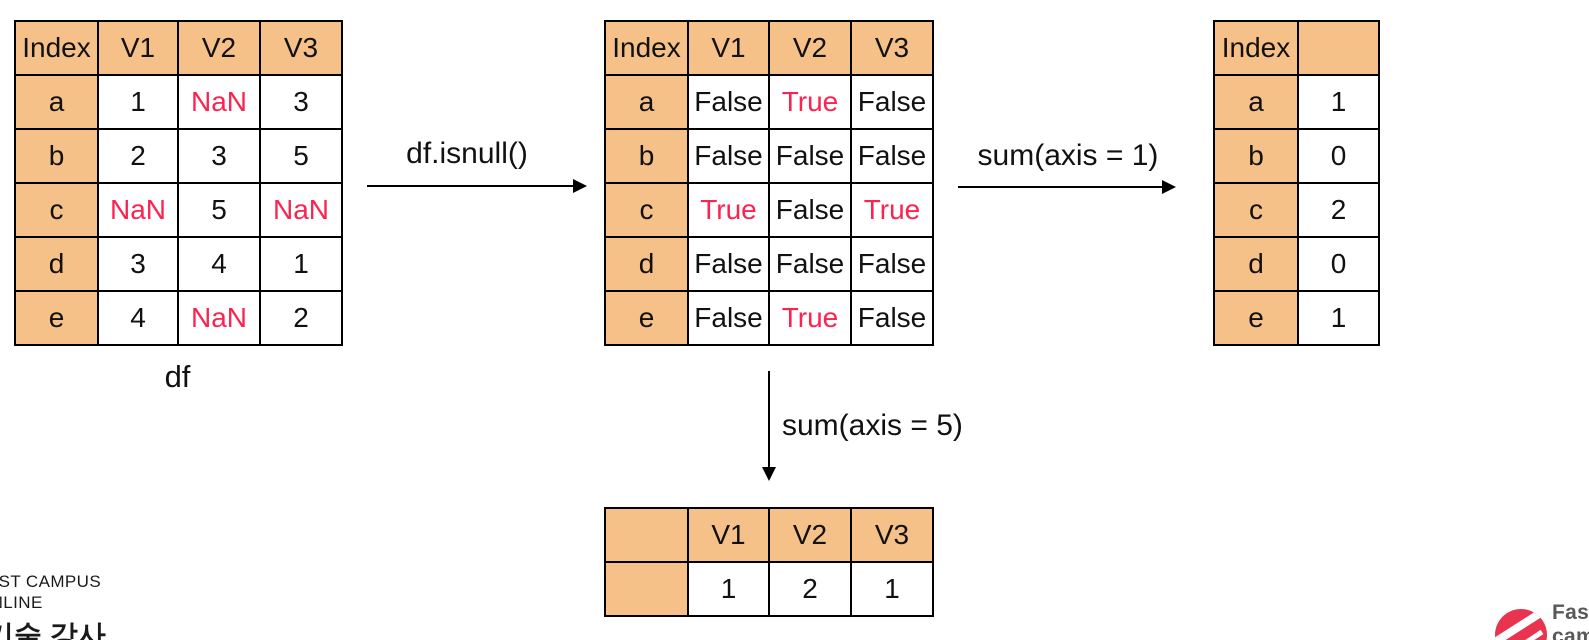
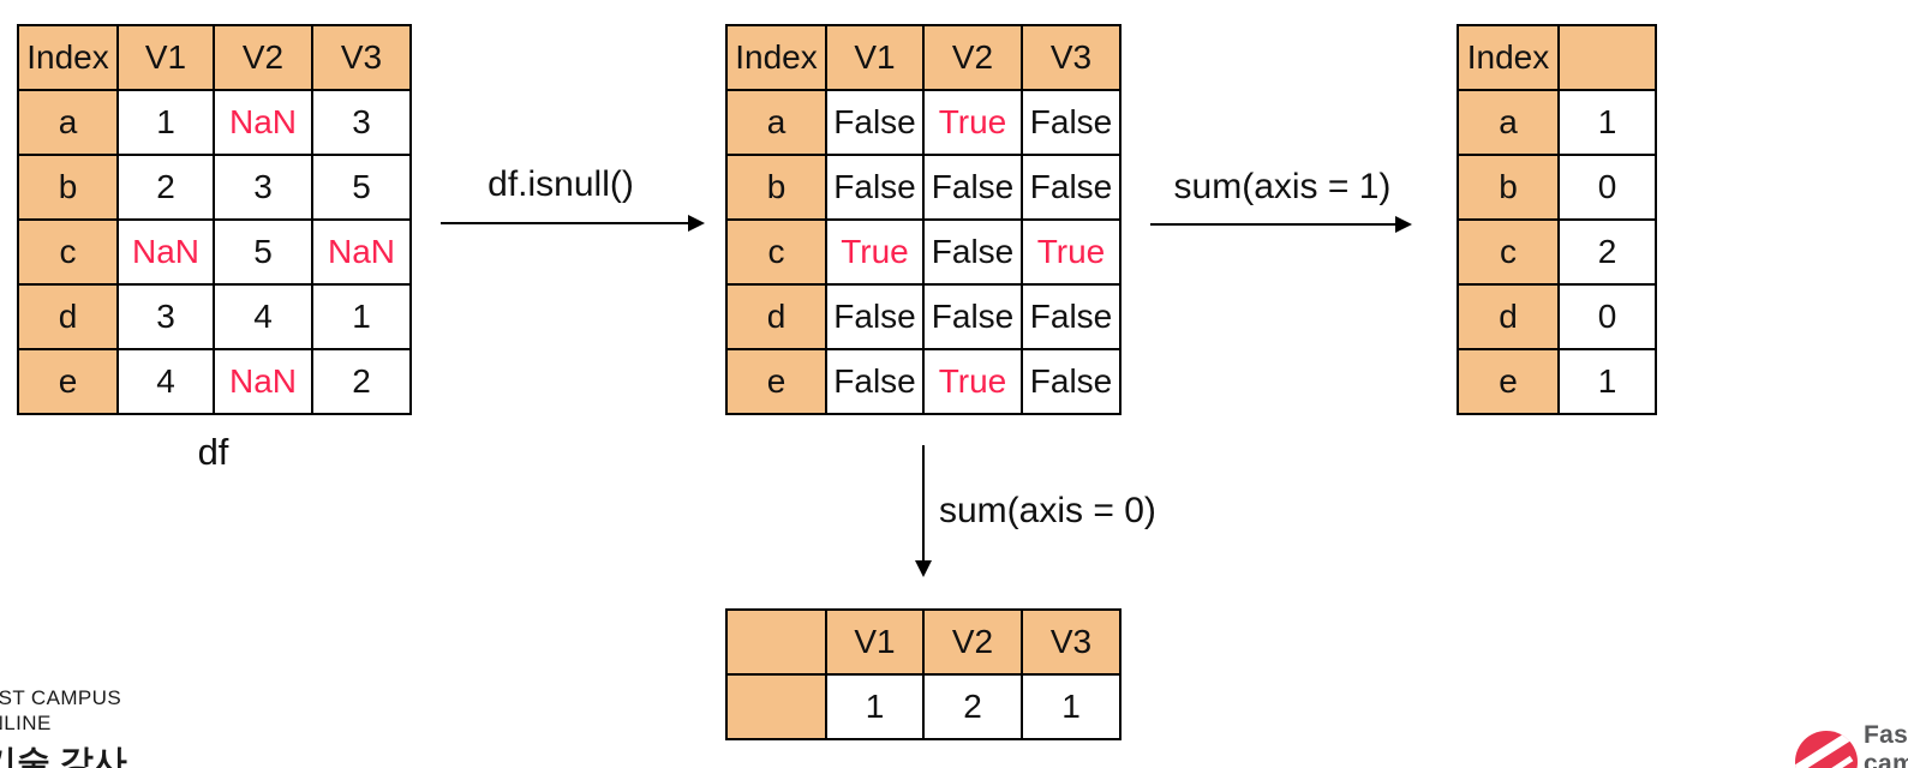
  Index	V1	V2	V3
  a	1	NaN	3
  b	2	3	5
  c	NaN	5	NaN
  d	3	4	1
  e	4	NaN	2
  df
  df.isnull()
  Index	V1	V2	V3
  a	False	True	False
  b	False	False	False
  c	True	False	True
  d	False	False	False
  e	False	True	False
  sum(axis = 1)
  Index
  a	1
  b	0
  c	2
  d	0
  e	1
- sum(axis = 5)
+ sum(axis = 0)
  	V1	V2	V3
  	1	2	1
  ST CAMPUS
  기술 강사
  Fas
